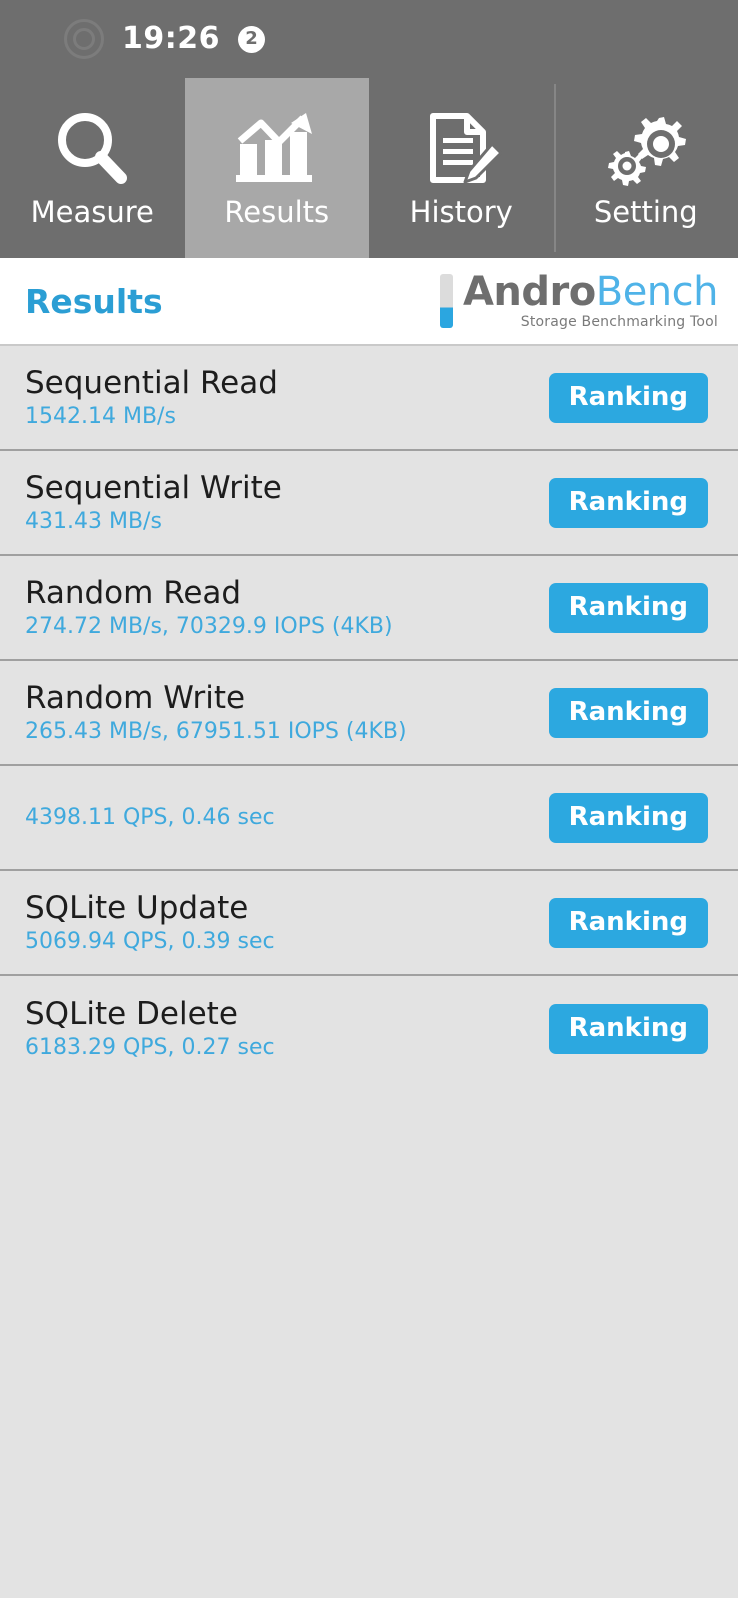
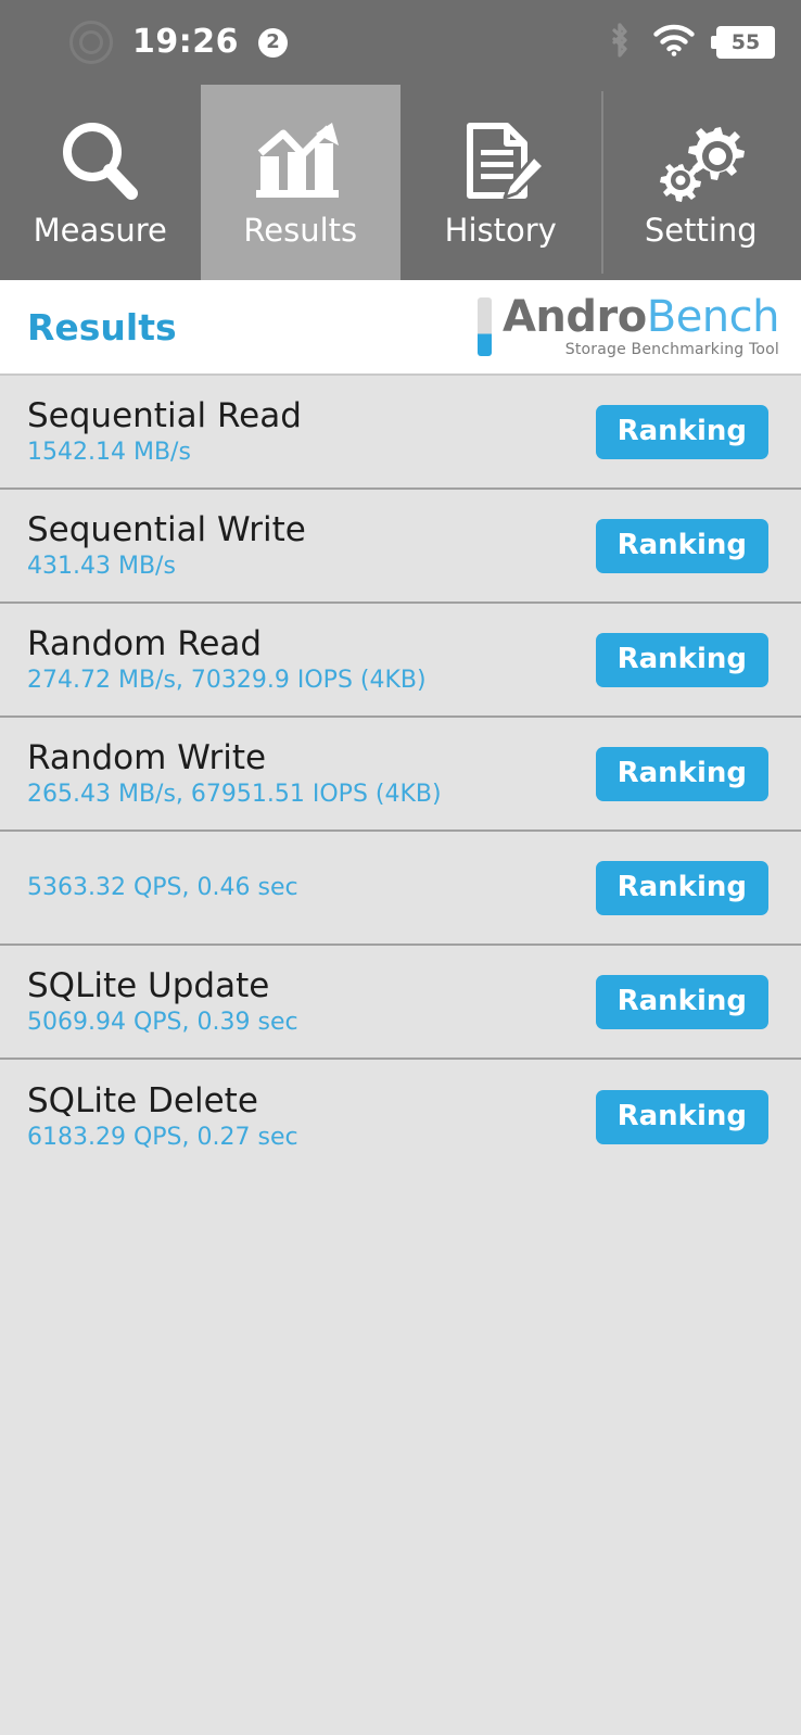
  19:26
  2
+ 55
  Measure
  Results
  History
  Setting
  Results
  AndroBench
  Storage Benchmarking Tool
  Sequential Read
  1542.14 MB/s
  Ranking
  Sequential Write
  431.43 MB/s
  Ranking
  Random Read
  274.72 MB/s, 70329.9 IOPS (4KB)
  Ranking
  Random Write
  265.43 MB/s, 67951.51 IOPS (4KB)
  Ranking
- 4398.11 QPS, 0.46 sec
+ 5363.32 QPS, 0.46 sec
  Ranking
  SQLite Update
  5069.94 QPS, 0.39 sec
  Ranking
  SQLite Delete
  6183.29 QPS, 0.27 sec
  Ranking
